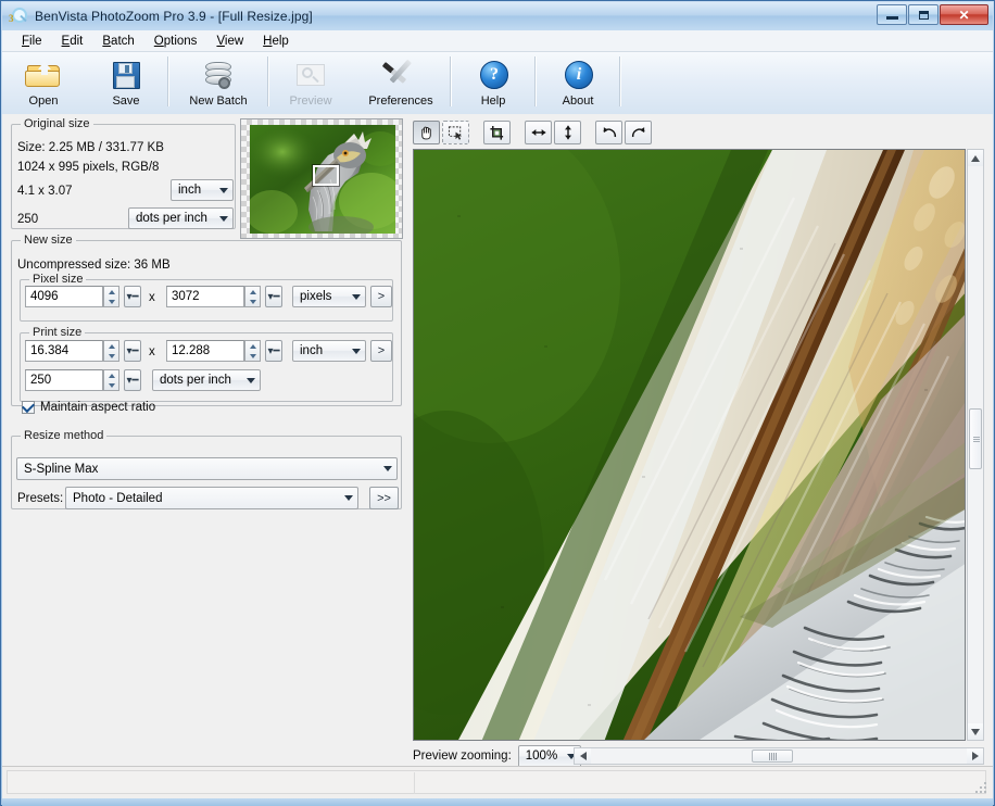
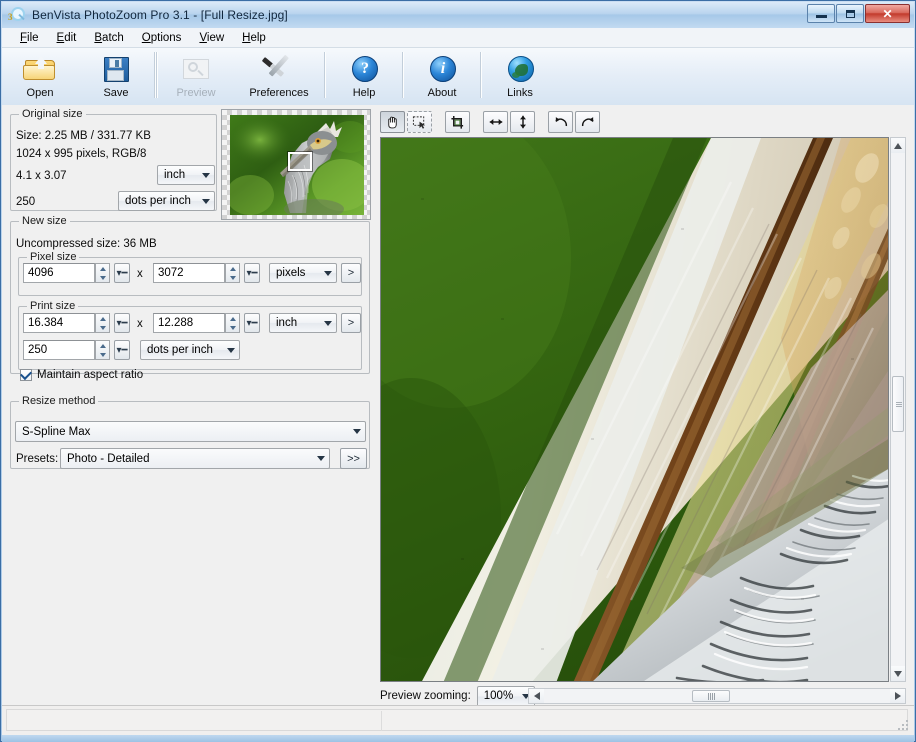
  3
- BenVista PhotoZoom Pro 3.9 - [Full Resize.jpg]
+ BenVista PhotoZoom Pro 3.1 - [Full Resize.jpg]
  ✕
  File
  Edit
  Batch
  Options
  View
  Help
  Open
  Save
- New Batch
  Preview
  Preferences
  ?
  Help
  i
  About
+ Links
  Original size
  Size: 2.25 MB / 331.77 KB
  1024 x 995 pixels, RGB/8
  4.1 x 3.07
  inch
  250
  dots per inch
  New size
  Uncompressed size: 36 MB
  Pixel size
  4096
  ▾━
  x
  3072
  ▾━
  pixels
  >
  Print size
  16.384
  ▾━
  x
  12.288
  ▾━
  inch
  >
  250
  ▾━
  dots per inch
  Maintain aspect ratio
  Resize method
  S-Spline Max
  Presets:
  Photo - Detailed
  >>
  Preview zooming:
  100%
